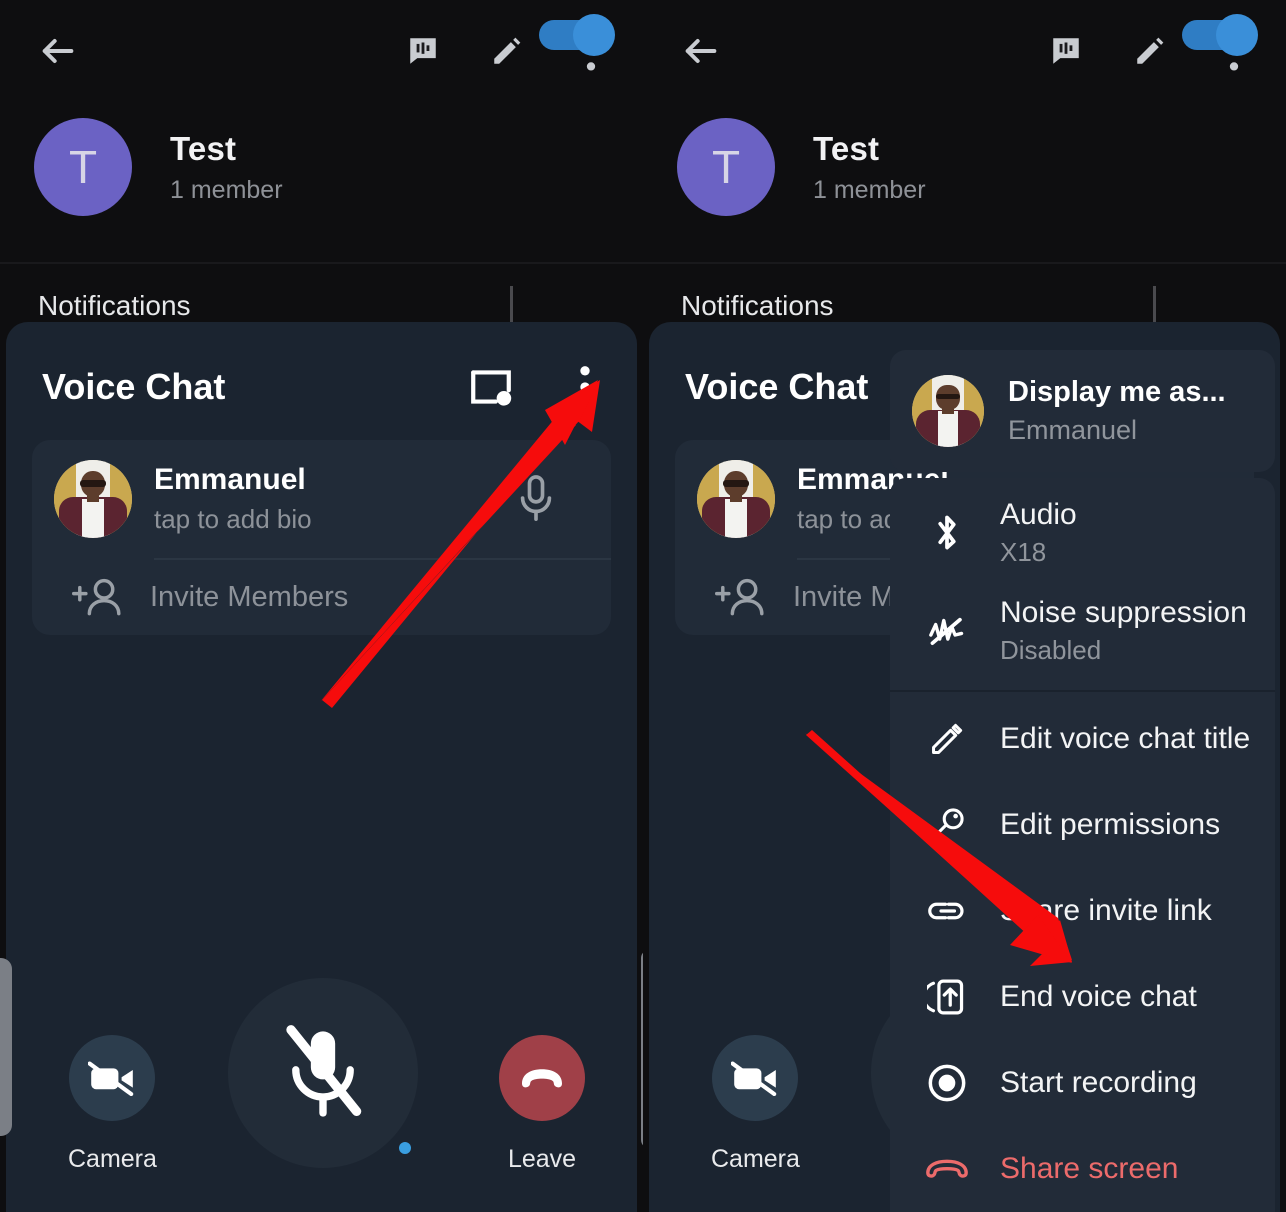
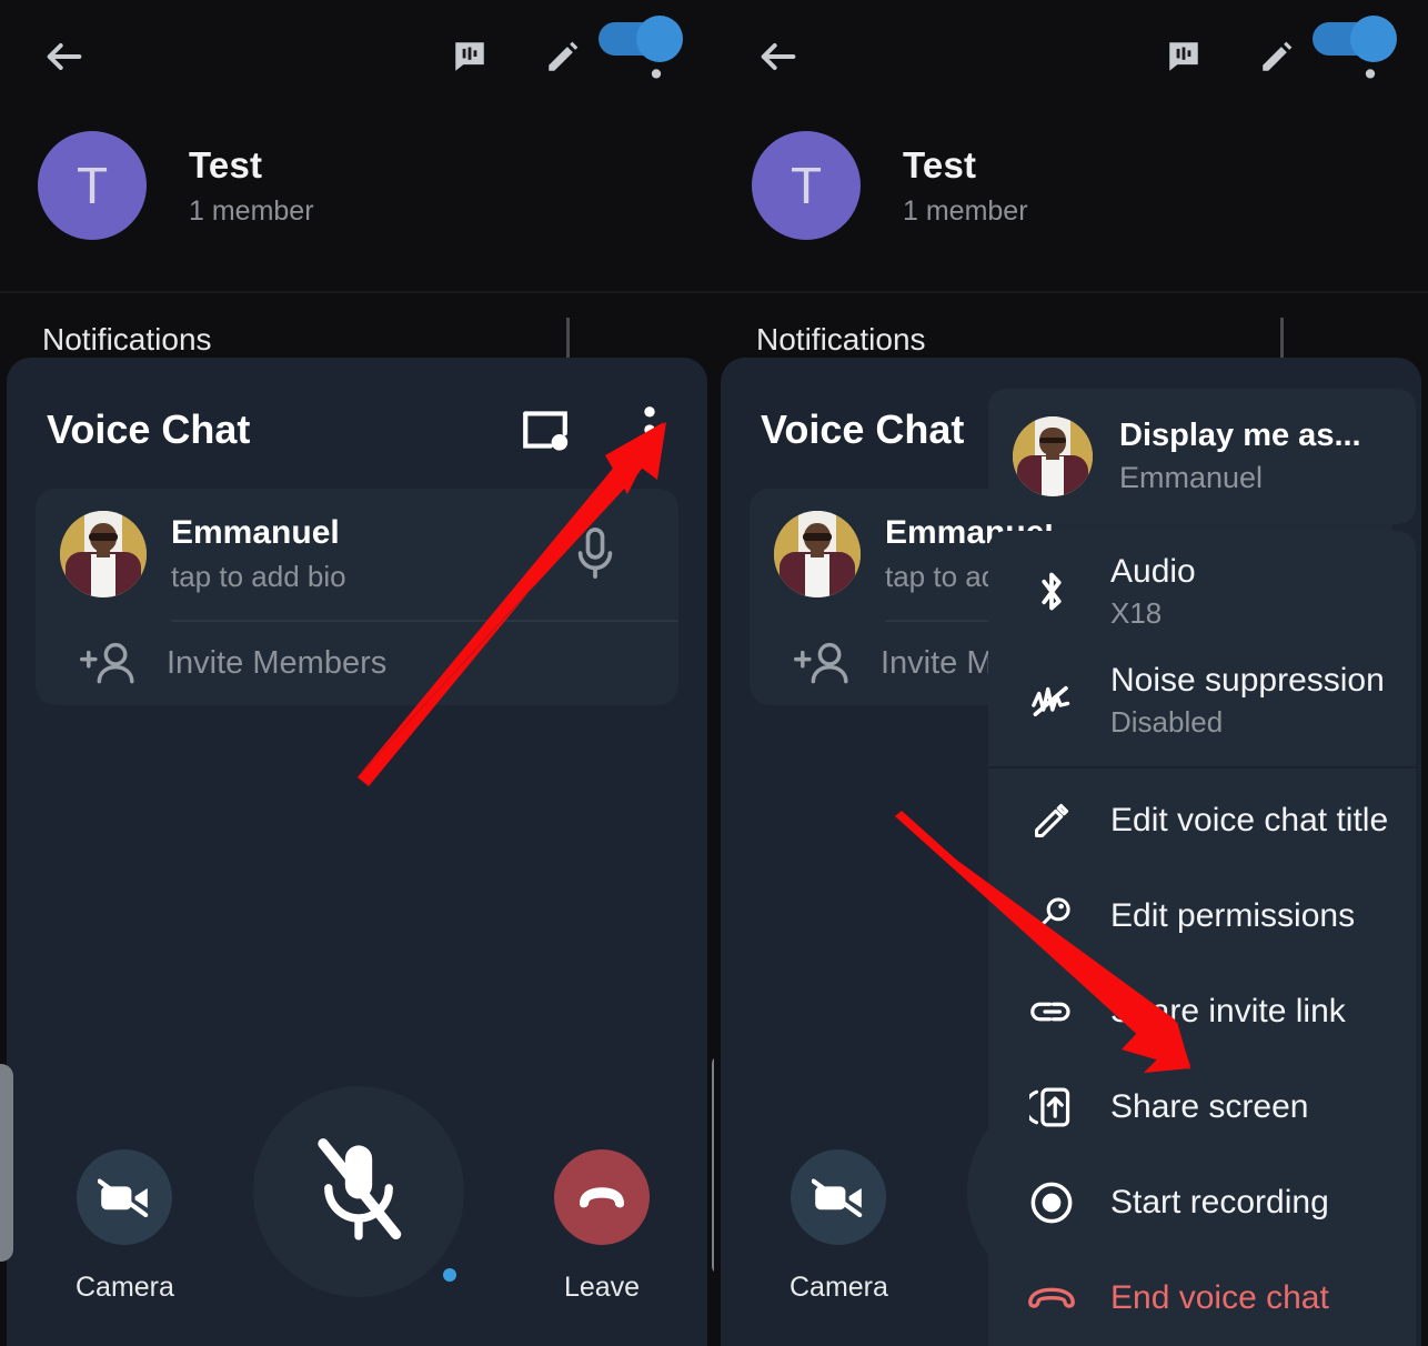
  T
  Test
  1 member
  Notifications
  Voice Chat
  Emmanuel
  tap to add bio
  Invite Members
  Camera
  Leave
  T
  Test
  1 member
  Notifications
  Voice Chat
  Camera
  Display me as...
  Emmanuel
  Audio
  X18
  Noise suppression
  Disabled
  Edit voice chat title
  Edit permissions
  re invite link
- End voice chat
+ Share screen
  Start recording
- Share screen
+ End voice chat
